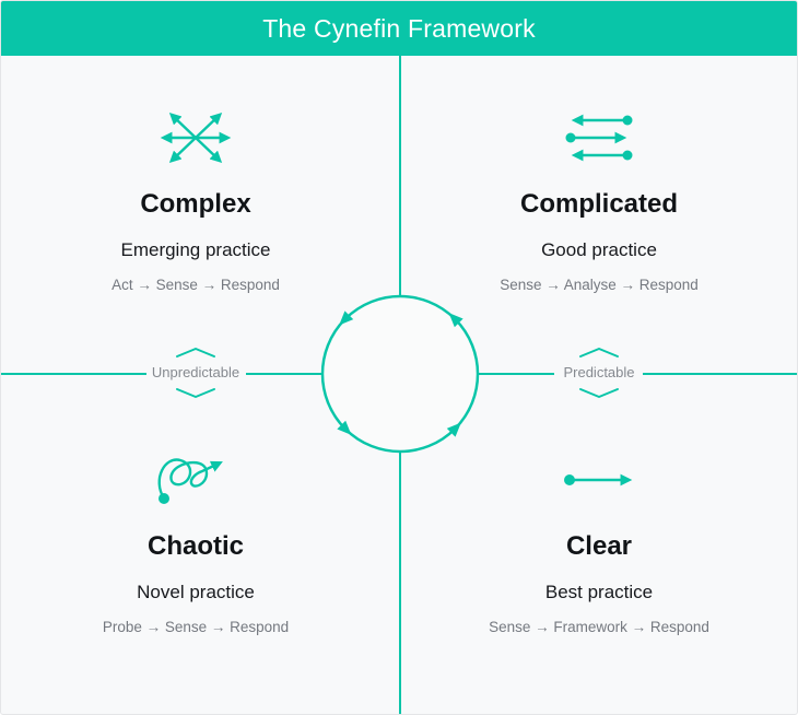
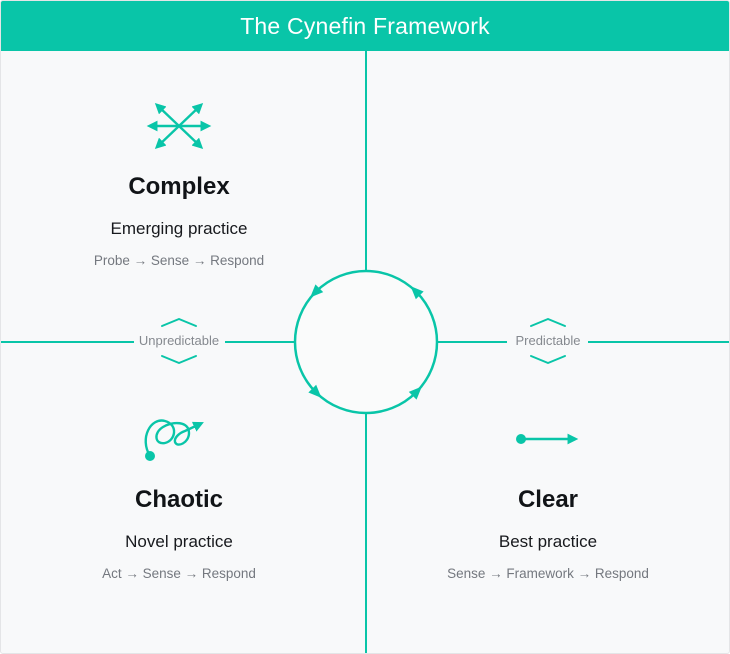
  The Cynefin Framework
  Complex
  Emerging practice
- Act → Sense → Respond
+ Probe → Sense → Respond
- Complicated
- Good practice
- Sense → Analyse → Respond
  Chaotic
  Novel practice
- Probe → Sense → Respond
+ Act → Sense → Respond
  Clear
  Best practice
  Sense → Framework → Respond
  Unpredictable
  Predictable
